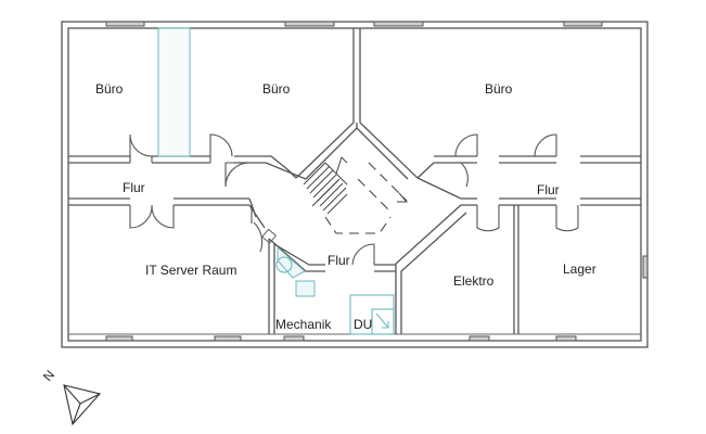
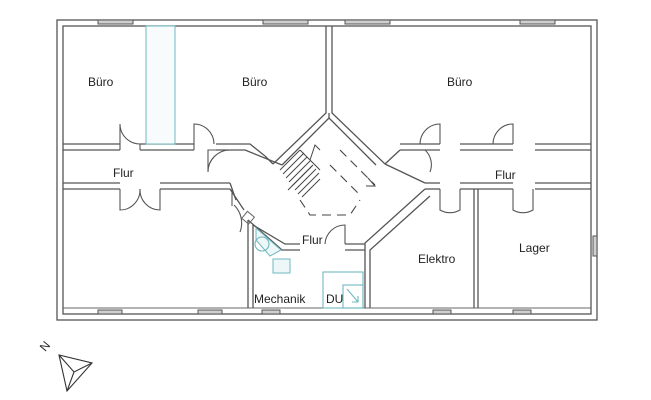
  Büro
  Büro
  Büro
  Flur
  Flur
  Flur
- IT Server Raum
  Mechanik
  DU
  Elektro
  Lager
